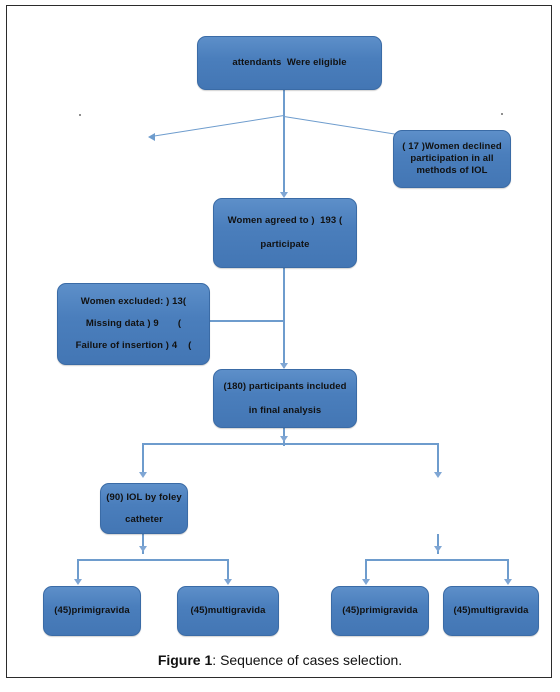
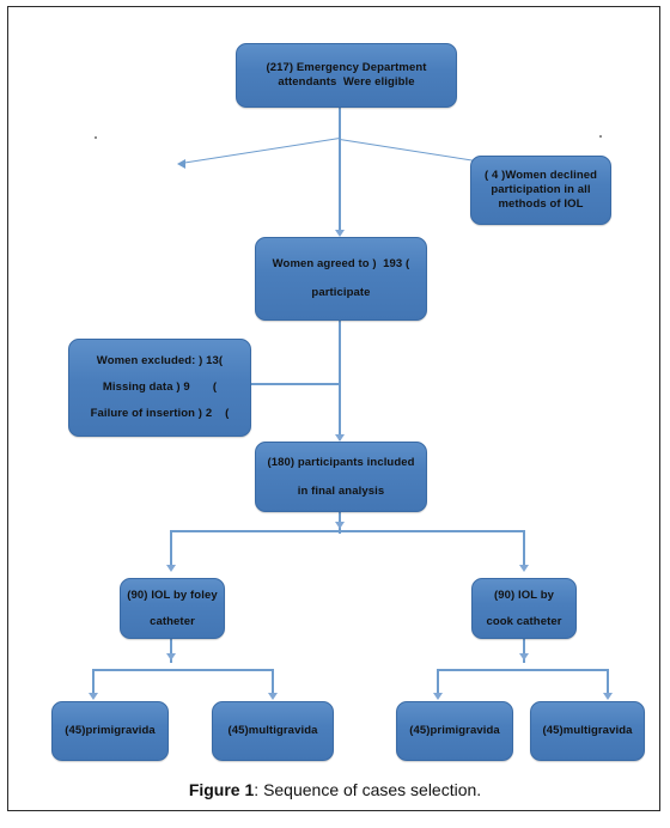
+ (217) Emergency Department
  attendants Were eligible
- ( 17 )Women declined
+ ( 4 )Women declined
  participation in all
  methods of IOL
  Women agreed to ) 193 (
  participate
  Women excluded: ) 13(
  Missing data ) 9 (
- Failure of insertion ) 4 (
+ Failure of insertion ) 2 (
  (180) participants included
  in final analysis
  (90) IOL by foley
  catheter
+ (90) IOL by
+ cook catheter
  (45)primigravida
  (45)multigravida
  (45)primigravida
  (45)multigravida
  Figure 1: Sequence of cases selection.
